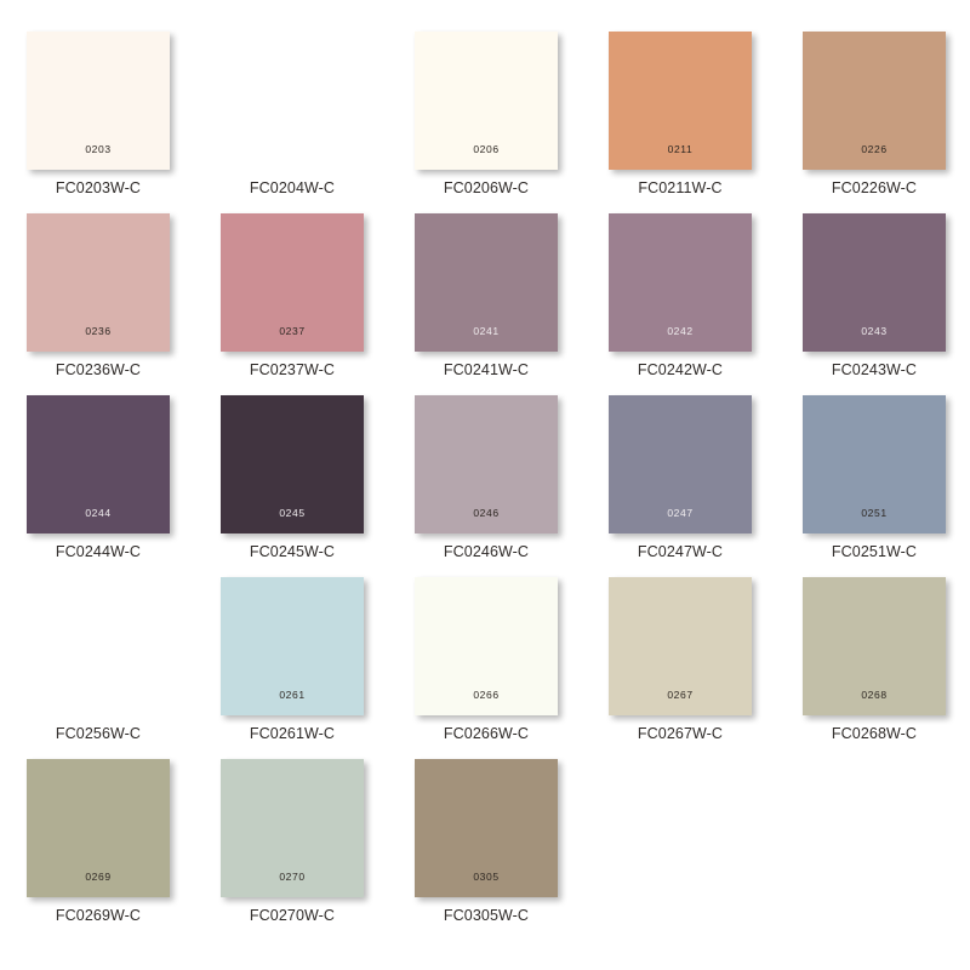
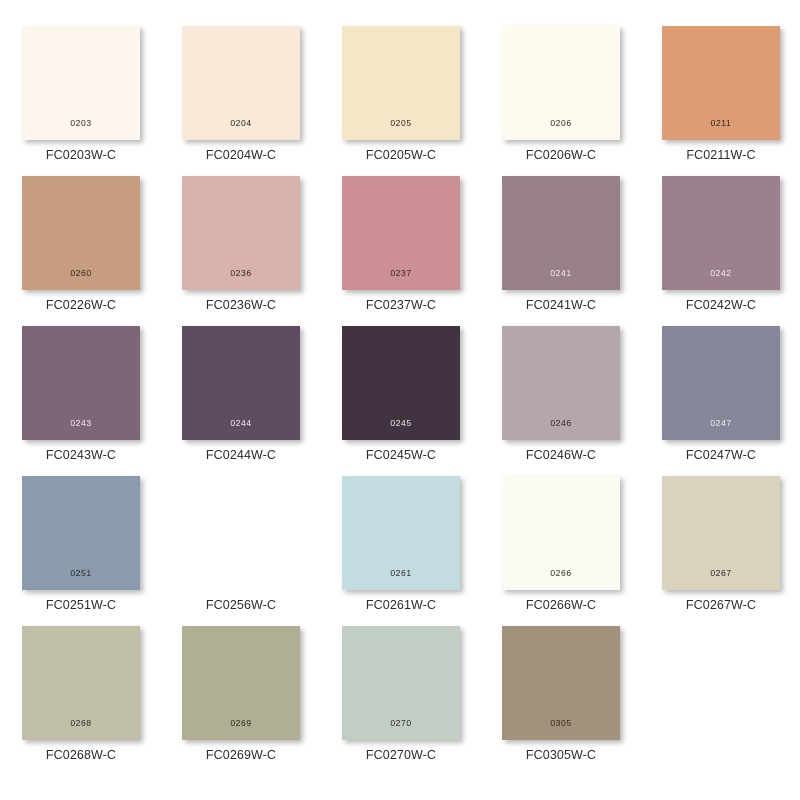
  0203
  FC0203W-C
+ 0204
  FC0204W-C
+ 0205
+ FC0205W-C
  0206
  FC0206W-C
  0211
  FC0211W-C
- 0226
+ 0260
  FC0226W-C
  0236
  FC0236W-C
  0237
  FC0237W-C
  0241
  FC0241W-C
  0242
  FC0242W-C
  0243
  FC0243W-C
  0244
  FC0244W-C
  0245
  FC0245W-C
  0246
  FC0246W-C
  0247
  FC0247W-C
  0251
  FC0251W-C
  FC0256W-C
  0261
  FC0261W-C
  0266
  FC0266W-C
  0267
  FC0267W-C
  0268
  FC0268W-C
  0269
  FC0269W-C
  0270
  FC0270W-C
  0305
  FC0305W-C
